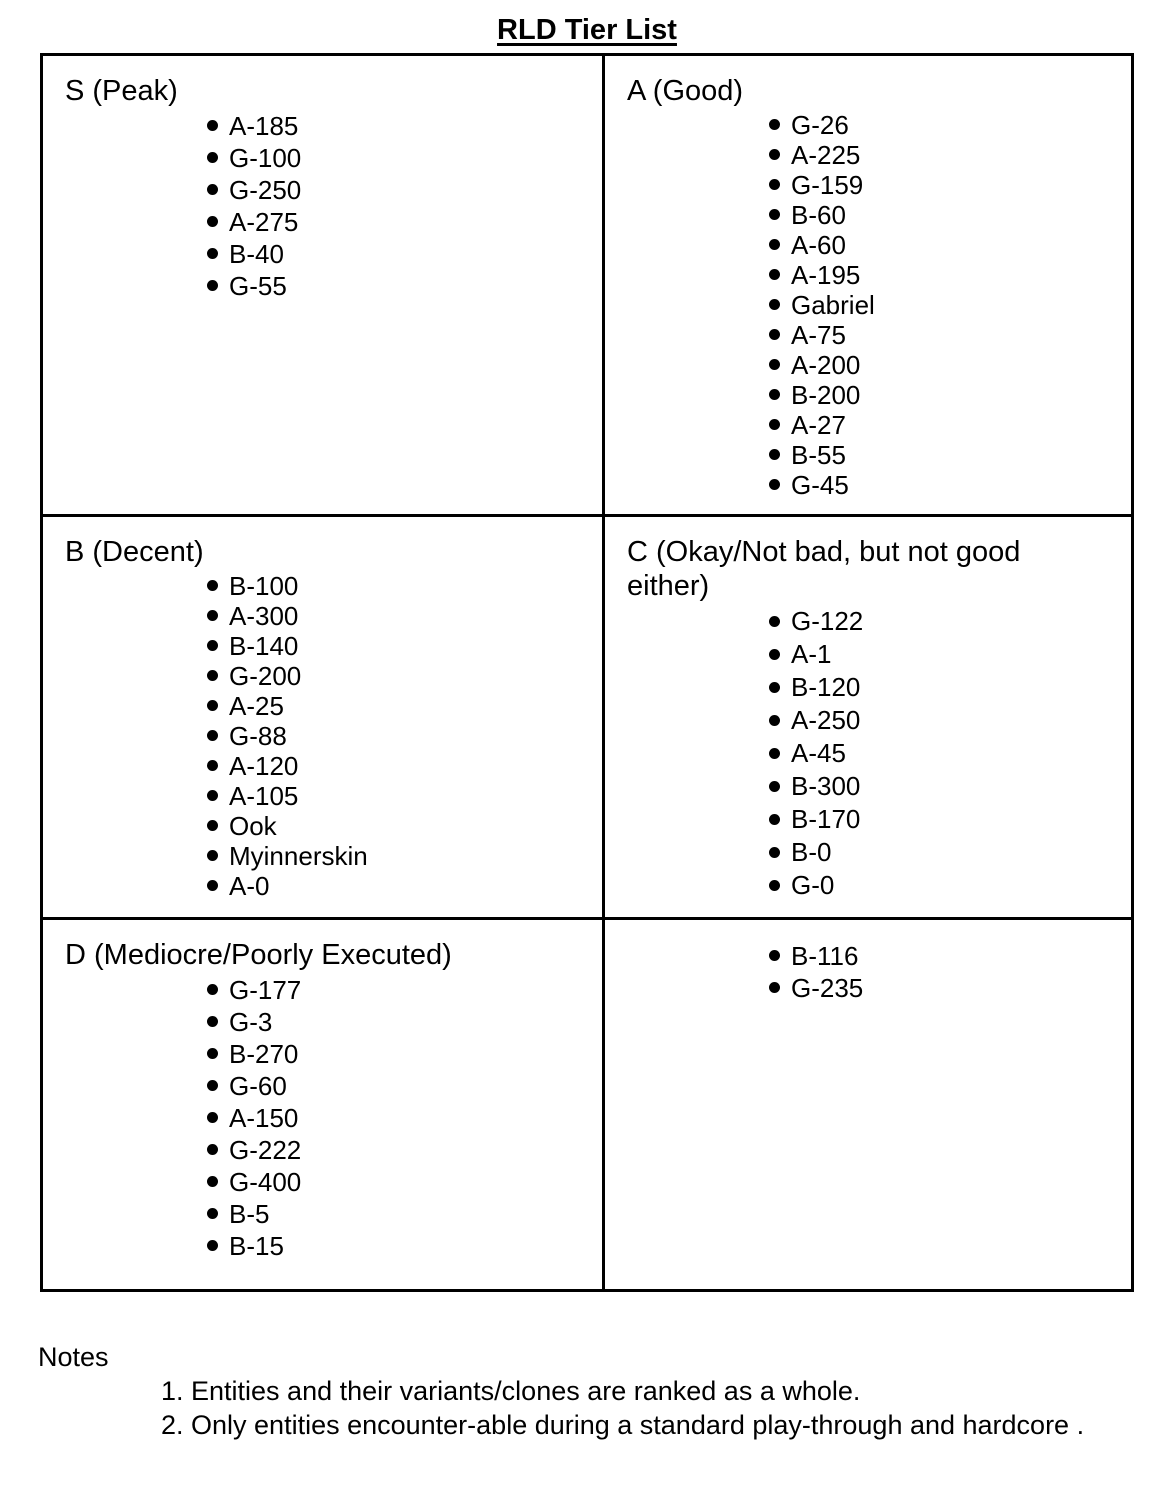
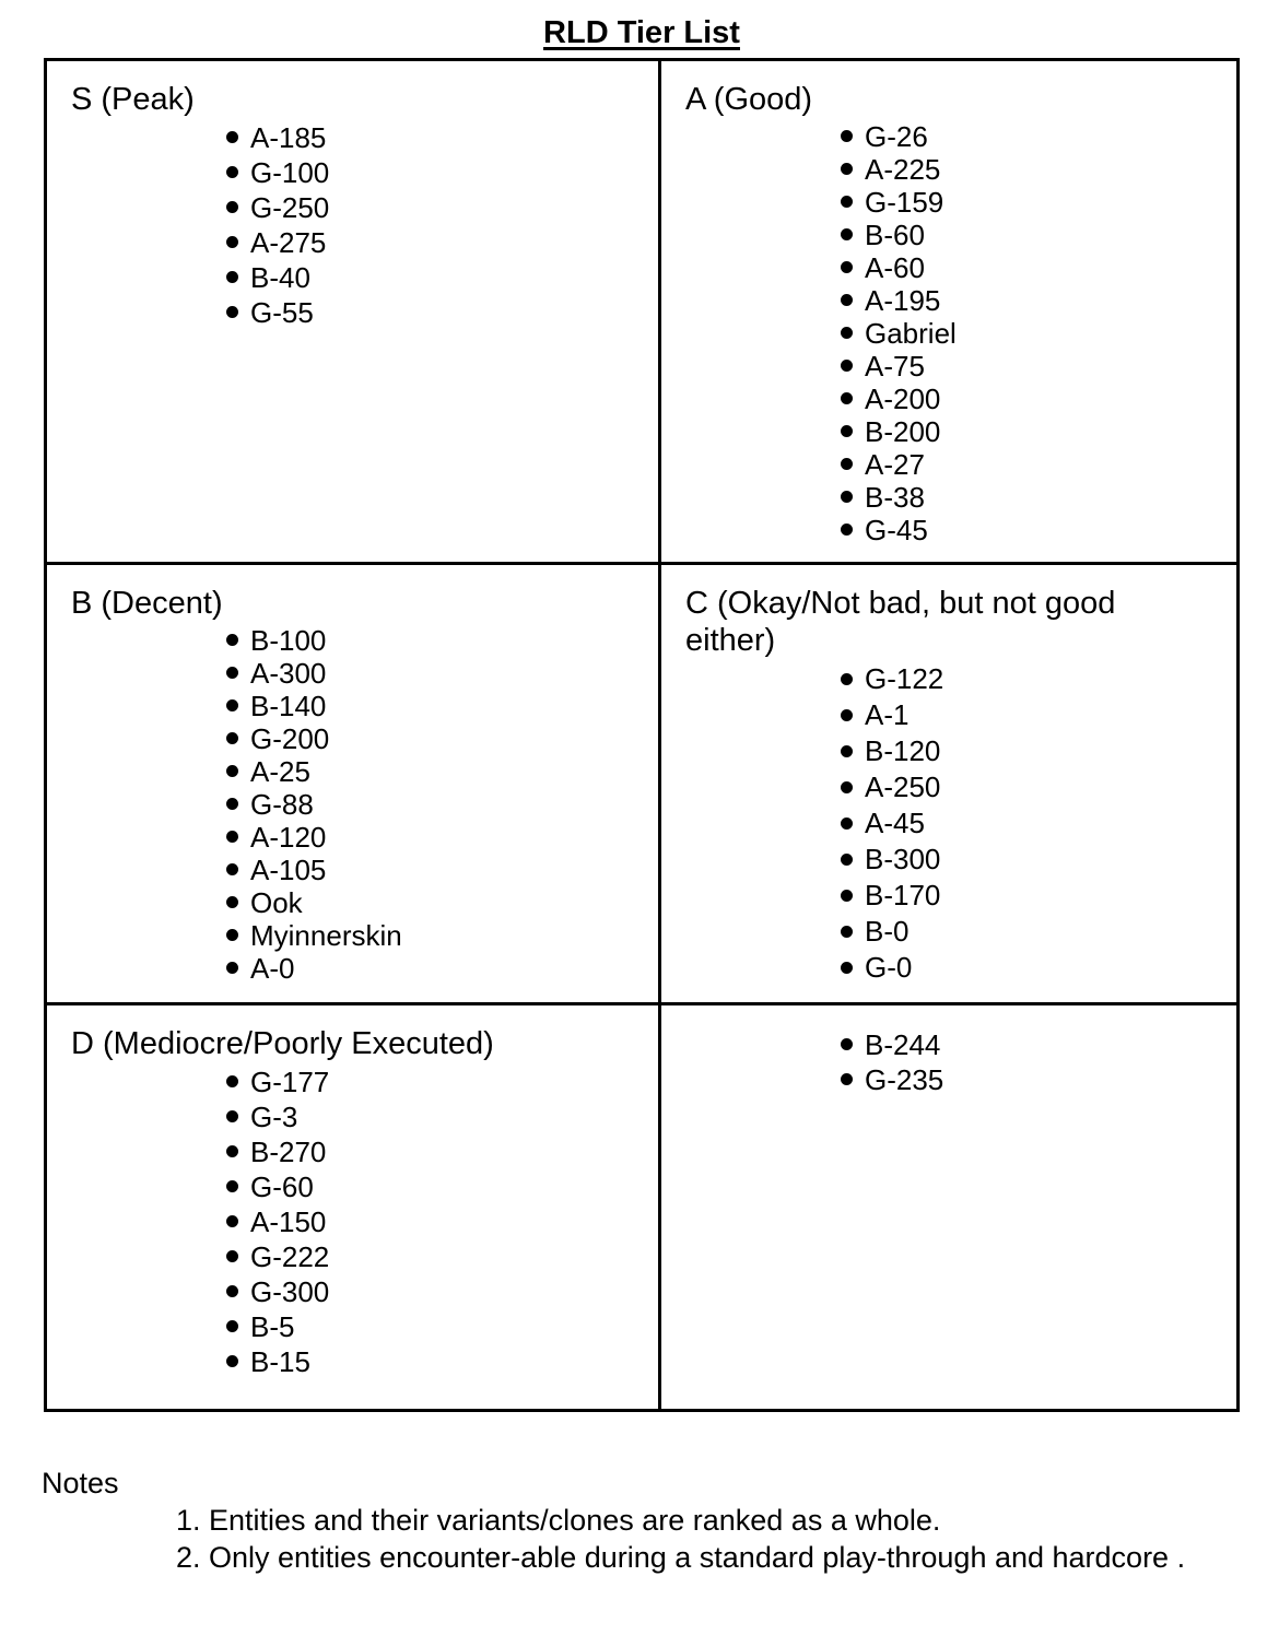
  RLD Tier List
  S (Peak)
  A-185
  G-100
  G-250
  A-275
  B-40
  G-55
  A (Good)
  G-26
  A-225
  G-159
  B-60
  A-60
  A-195
  Gabriel
  A-75
  A-200
  B-200
  A-27
- B-55
+ B-38
  G-45
  B (Decent)
  B-100
  A-300
  B-140
  G-200
  A-25
  G-88
  A-120
  A-105
  Ook
  Myinnerskin
  A-0
  C (Okay/Not bad, but not good either)
  G-122
  A-1
  B-120
  A-250
  A-45
  B-300
  B-170
  B-0
  G-0
  D (Mediocre/Poorly Executed)
  G-177
  G-3
  B-270
  G-60
  A-150
  G-222
- G-400
+ G-300
  B-5
  B-15
- B-116
+ B-244
  G-235
  Notes
  1. Entities and their variants/clones are ranked as a whole.
  2. Only entities encounter-able during a standard play-through and hardcore .
